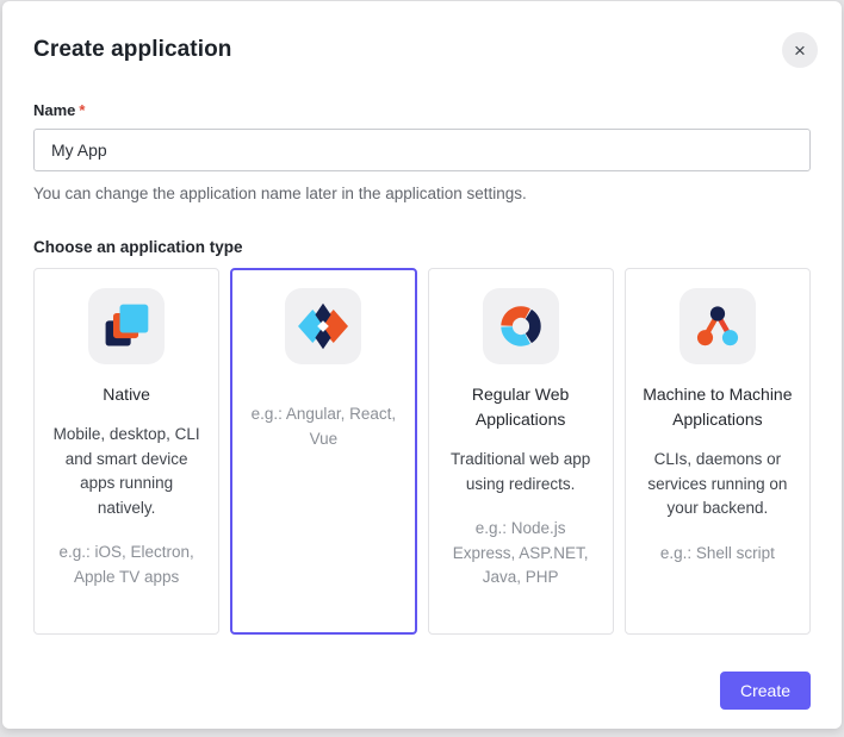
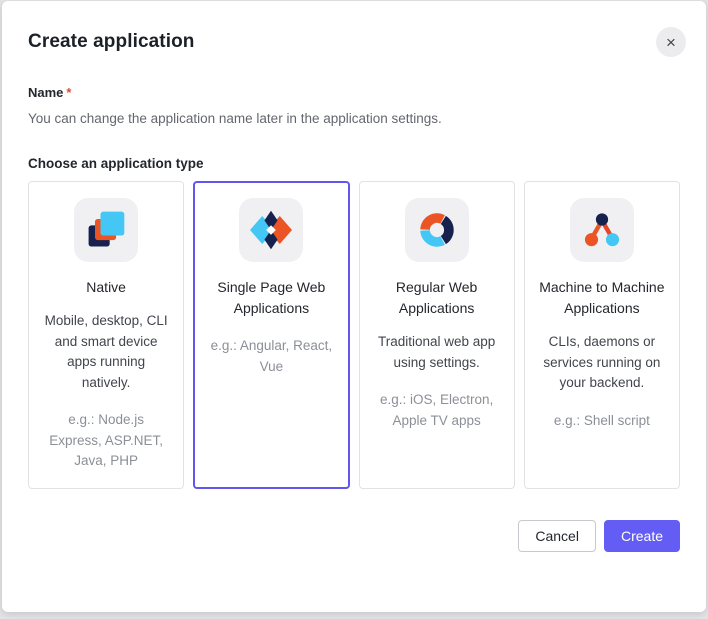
  Create application
  ×
  Name *
- My App
  You can change the application name later in the application settings.
  Choose an application type
  Native
  Mobile, desktop, CLI and smart device apps running natively.
- e.g.: iOS, Electron, Apple TV apps
+ e.g.: Node.js Express, ASP.NET, Java, PHP
+ Single Page Web Applications
  e.g.: Angular, React, Vue
  Regular Web Applications
- Traditional web app using redirects.
+ Traditional web app using settings.
- e.g.: Node.js Express, ASP.NET, Java, PHP
+ e.g.: iOS, Electron, Apple TV apps
  Machine to Machine Applications
  CLIs, daemons or services running on your backend.
  e.g.: Shell script
+ Cancel
  Create
